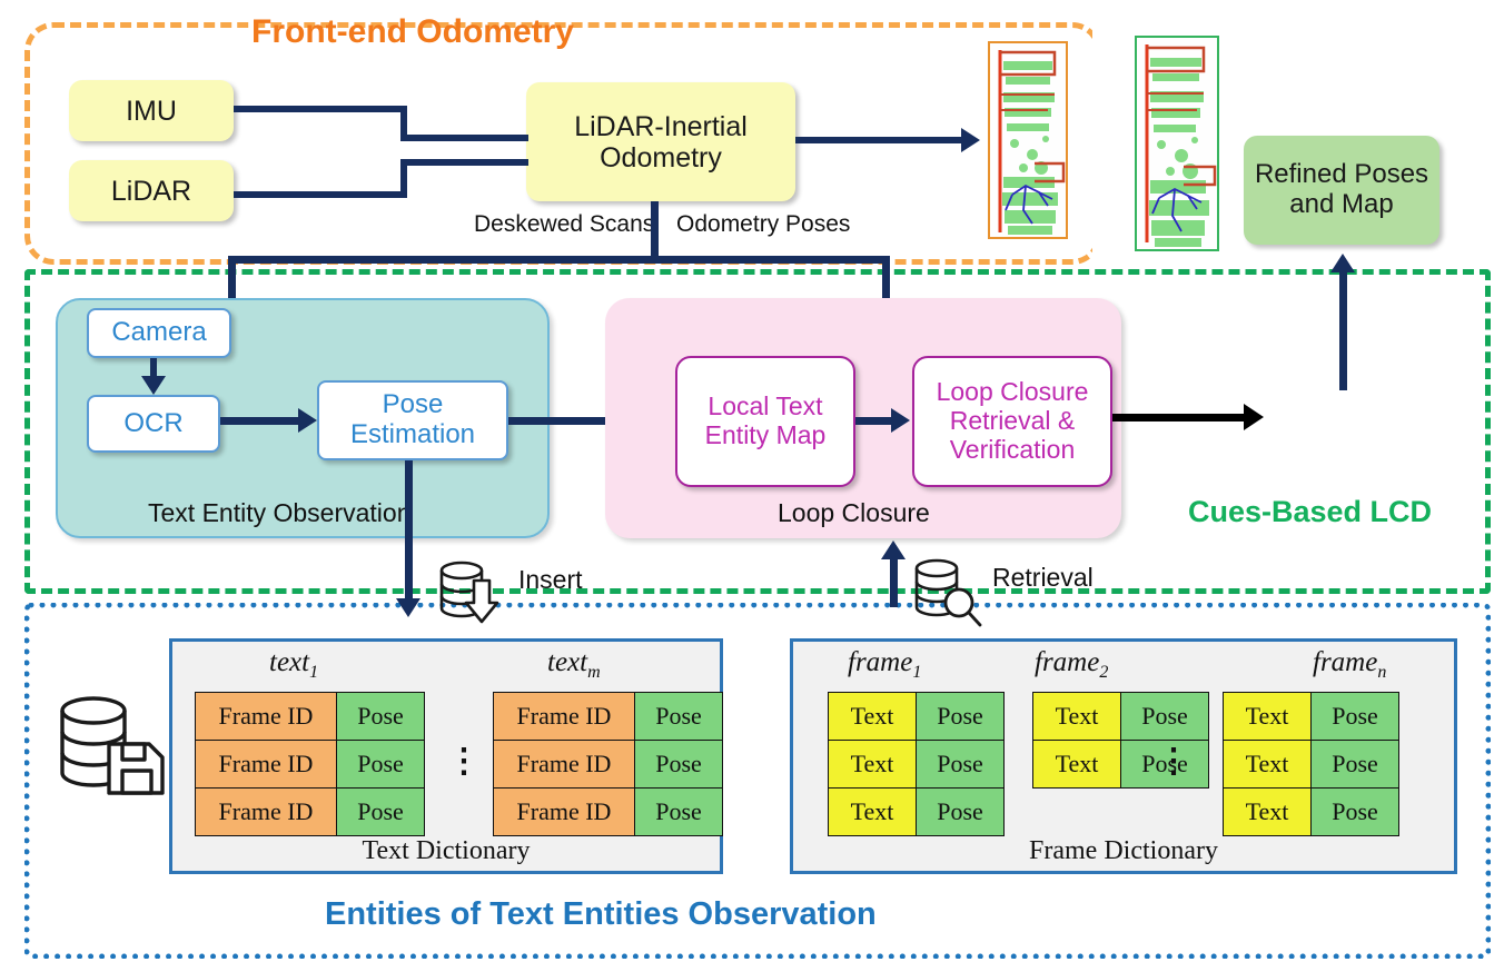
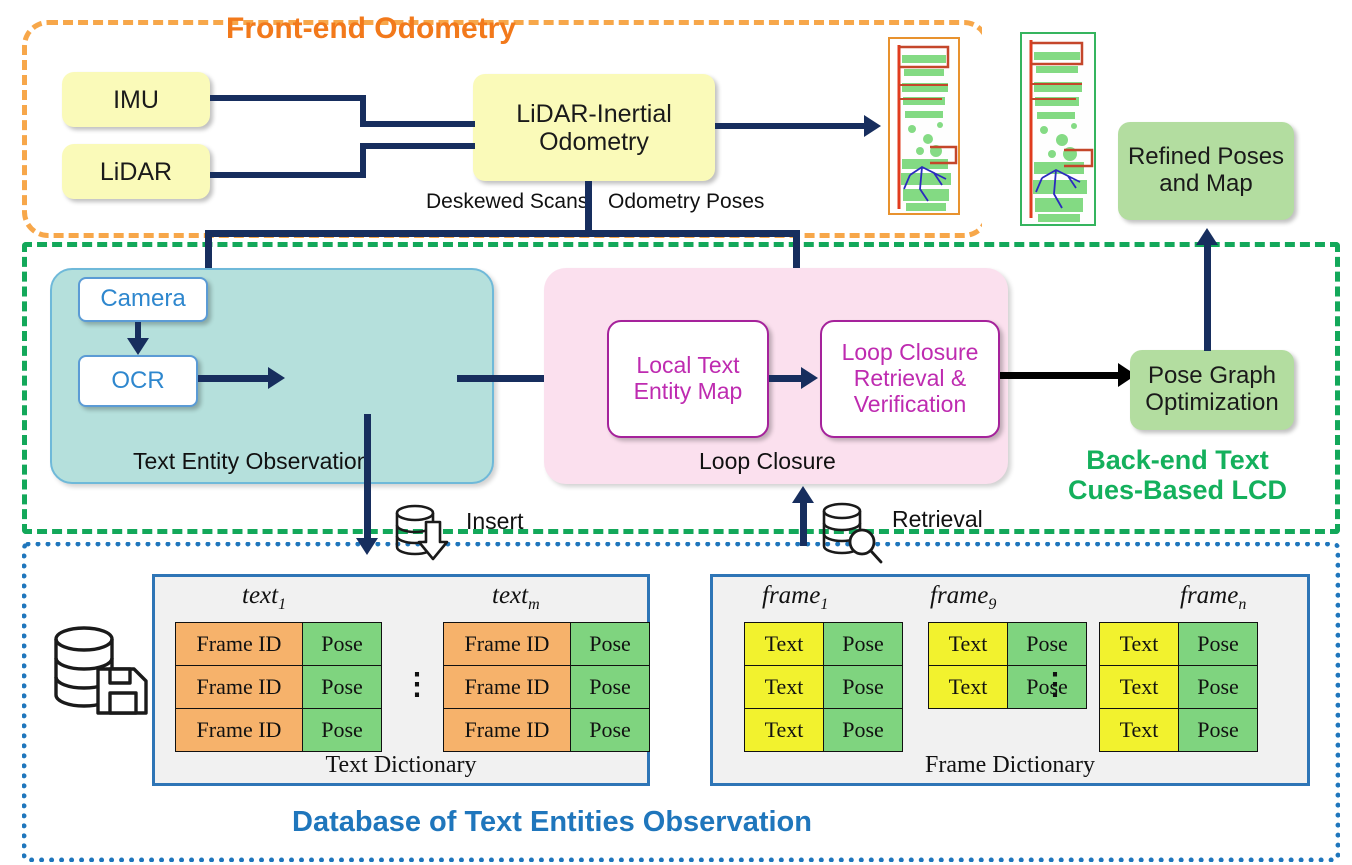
  Front-end Odometry
+ Back-end Text
  Cues-Based LCD
- Entities of Text Entities Observation
+ Database of Text Entities Observation
  IMU
  LiDAR
  LiDAR-Inertial
  Odometry
  Deskewed Scans
  Odometry Poses
  Text Entity Observatio
  Camera
  OCR
- Pose
- Estimation
  Loop Closure
  Local Text
  Entity Map
  Loop Closure
  Retrieval &
  Verification
+ Pose Graph
+ Optimization
  Refined Poses
  and Map
  Insert
  Retrieval
  Text Dictionary
  text1
  Frame ID	Pose
  Frame ID	Pose
  Frame ID	Pose
  ⋮
  textm
  Frame ID	Pose
  Frame ID	Pose
  Frame ID	Pose
  Frame Dictionary
  frame1
  Text	Pose
  Text	Pose
  Text	Pose
- frame2
+ frame9
  Text	Pose
  Text	Pose
  ⋮
  framen
  Text	Pose
  Text	Pose
  Text	Pose
